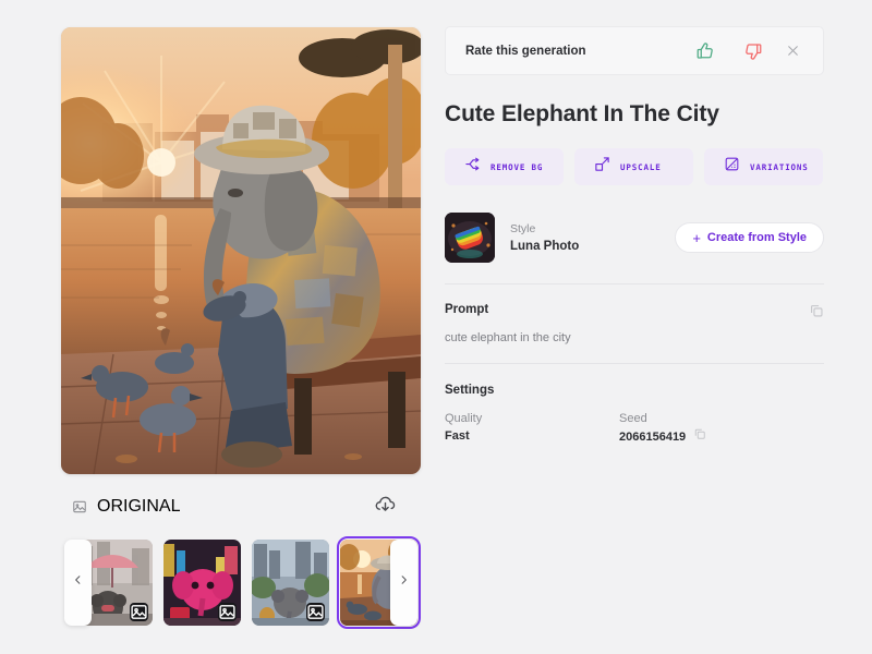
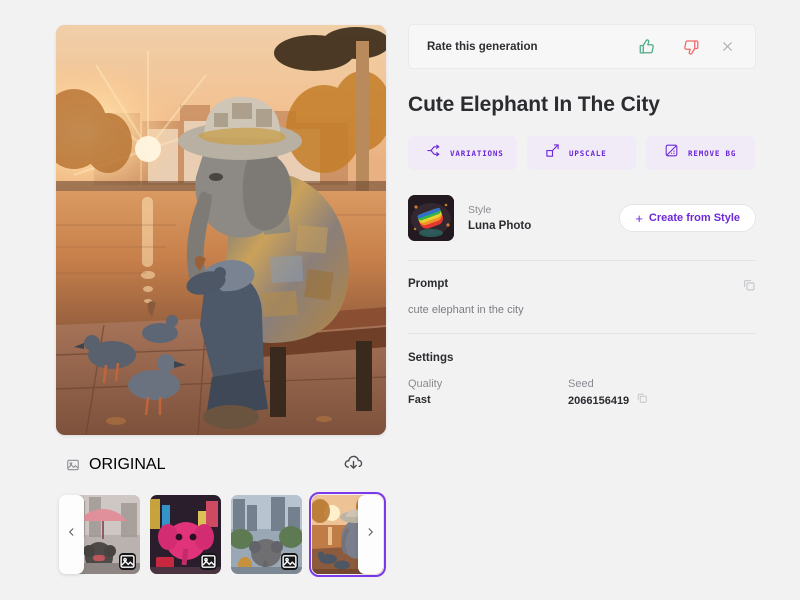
  ORIGINAL
  Rate this generation
  Cute Elephant In The City
- REMOVE BG
+ VARIATIONS
  UPSCALE
- VARIATIONS
+ REMOVE BG
  Style
  Luna Photo
  +
  Create from Style
  Prompt
  cute elephant in the city
  Settings
  Quality
  Fast
  Seed
  2066156419
